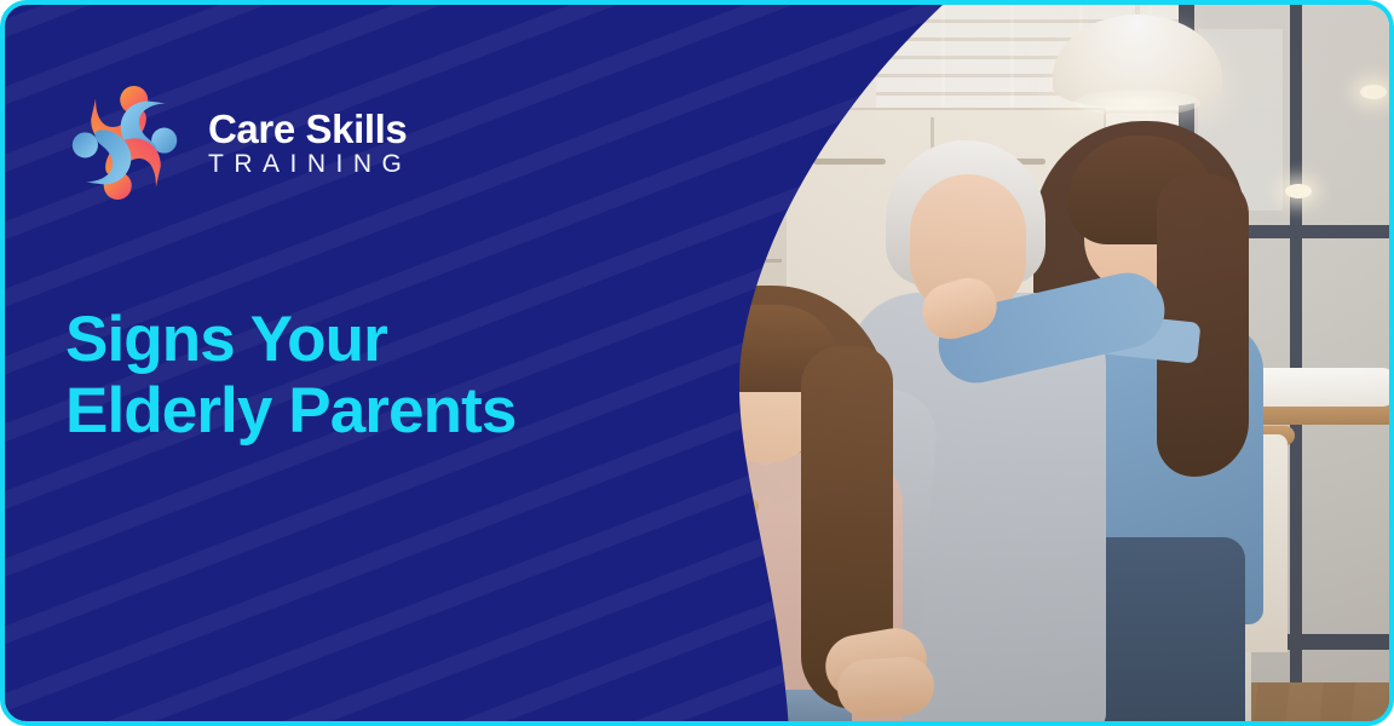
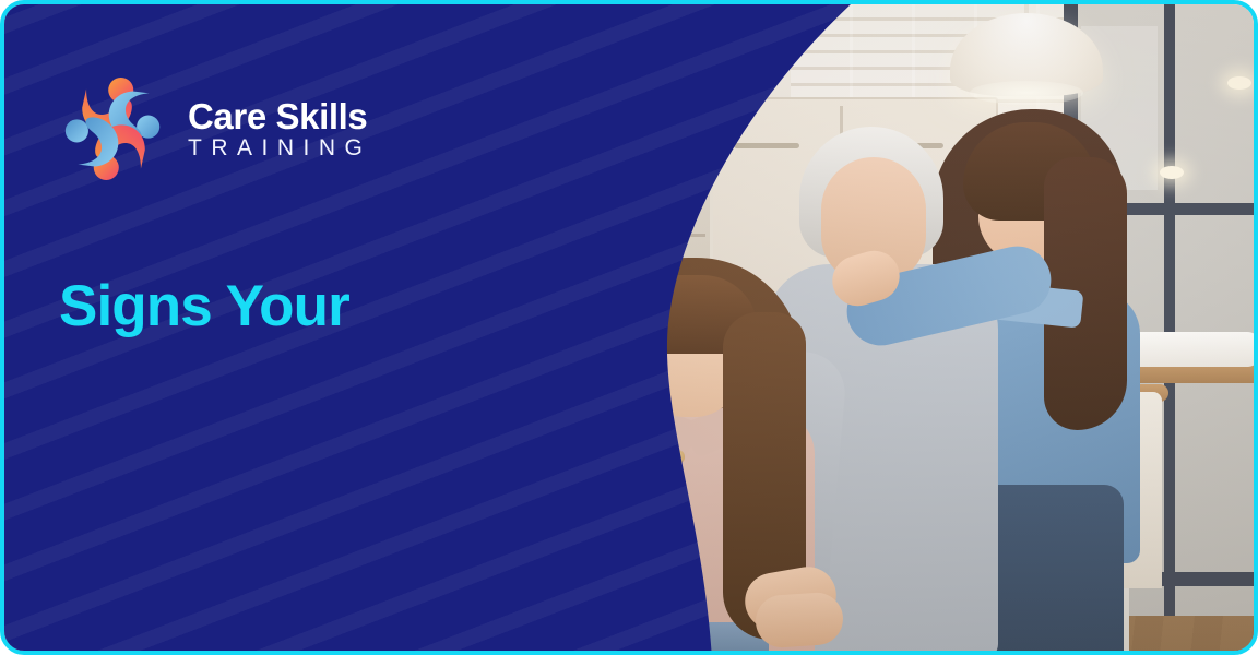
  Care Skills
  TRAINING
  Signs Your
- Elderly Parents
